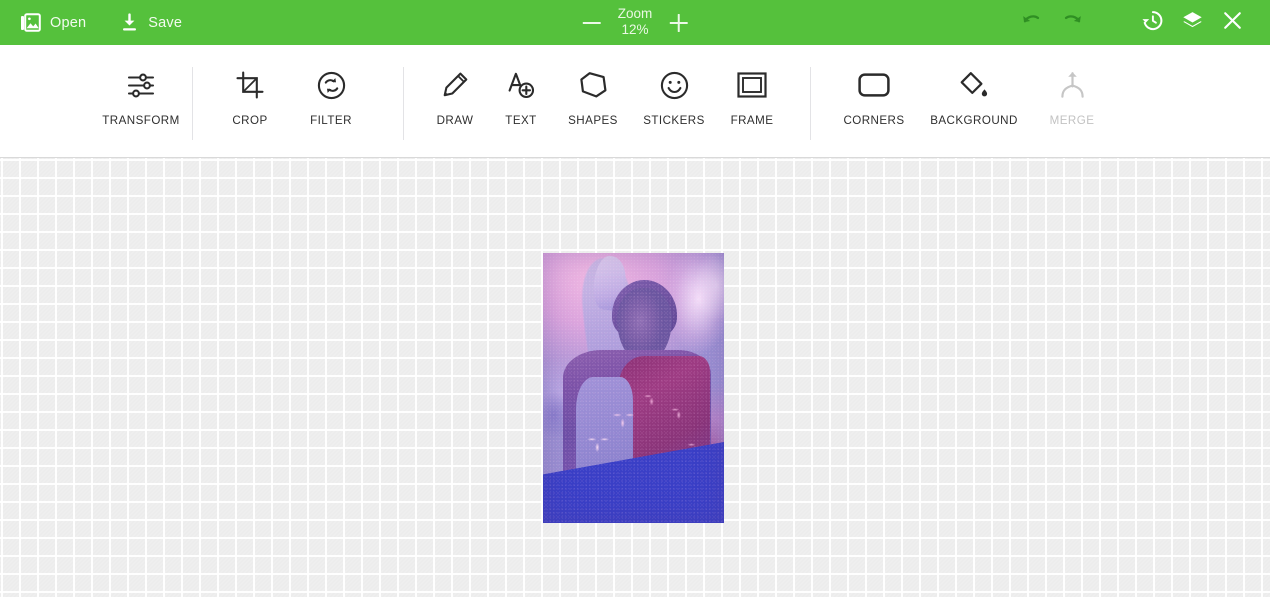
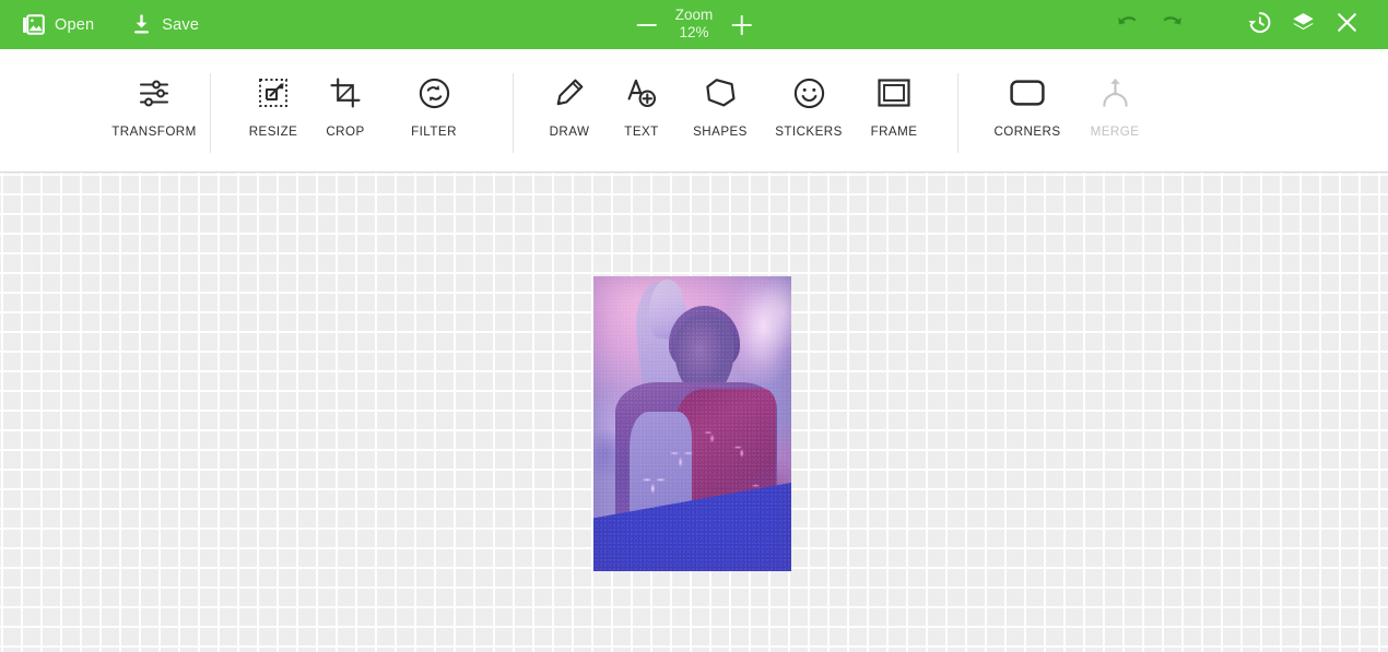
  Open
  Save
  Zoom
  12%
  TRANSFORM
+ RESIZE
  CROP
  FILTER
  DRAW
  TEXT
  SHAPES
  STICKERS
  FRAME
  CORNERS
- BACKGROUND
  MERGE
